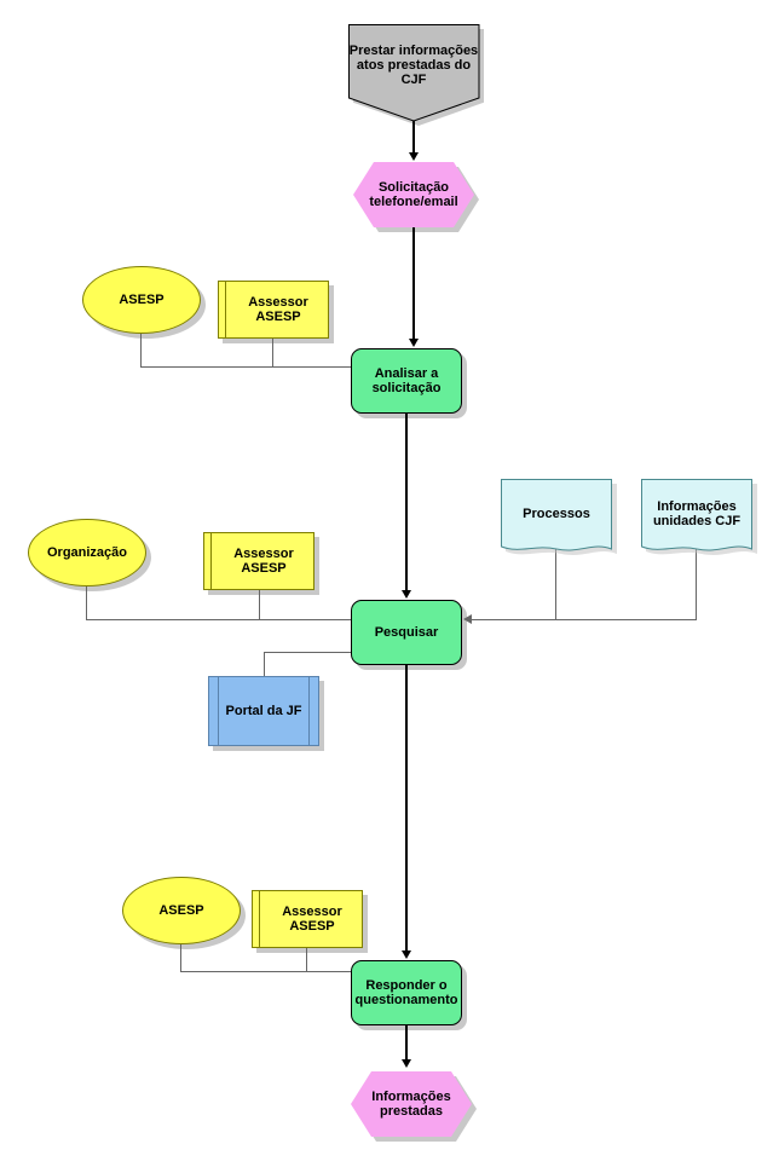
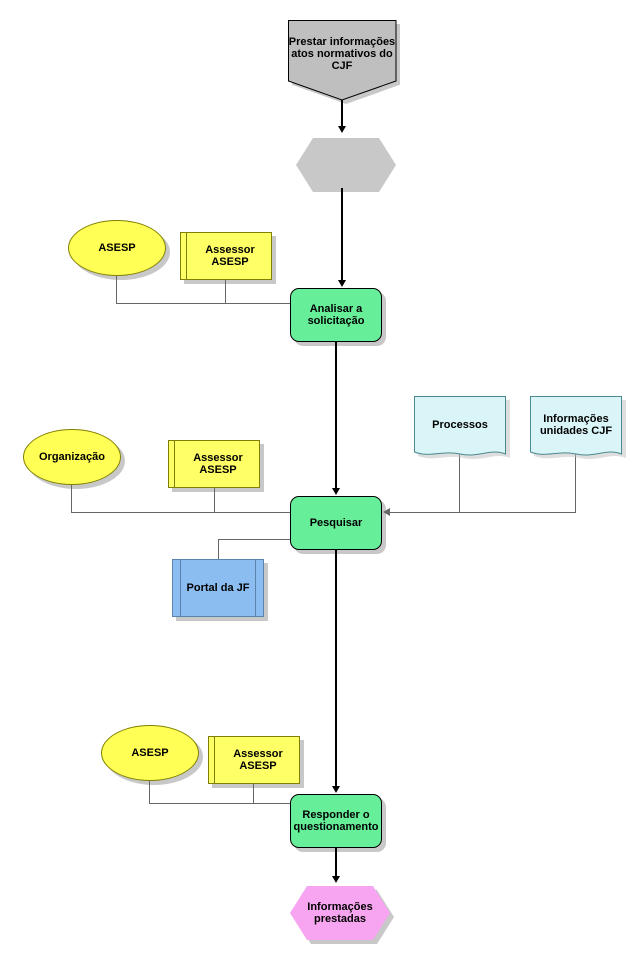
- Prestar informações atos prestadas do CJF
+ Prestar informações atos normativos do CJF
- Solicitação telefone/email
  ASESP
  Assessor ASESP
  Analisar a solicitação
  Organização
  Assessor ASESP
  Processos
  Informações unidades CJF
  Pesquisar
  Portal da JF
  ASESP
  Assessor ASESP
  Responder o questionamento
  Informações prestadas
